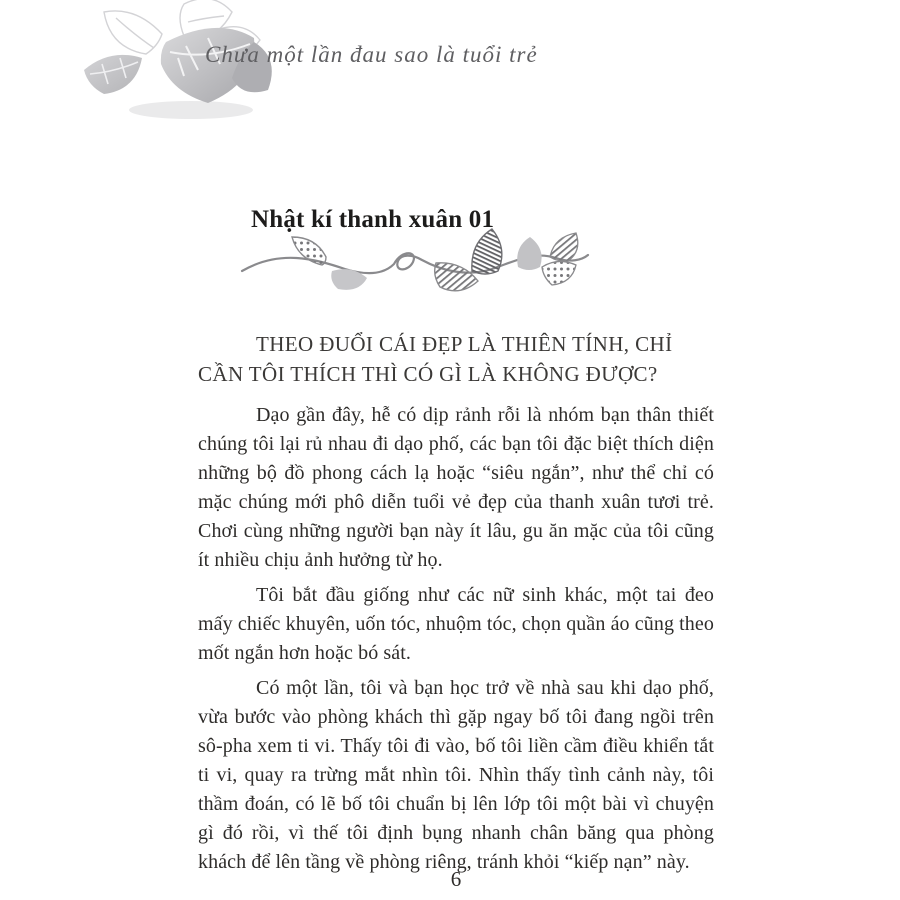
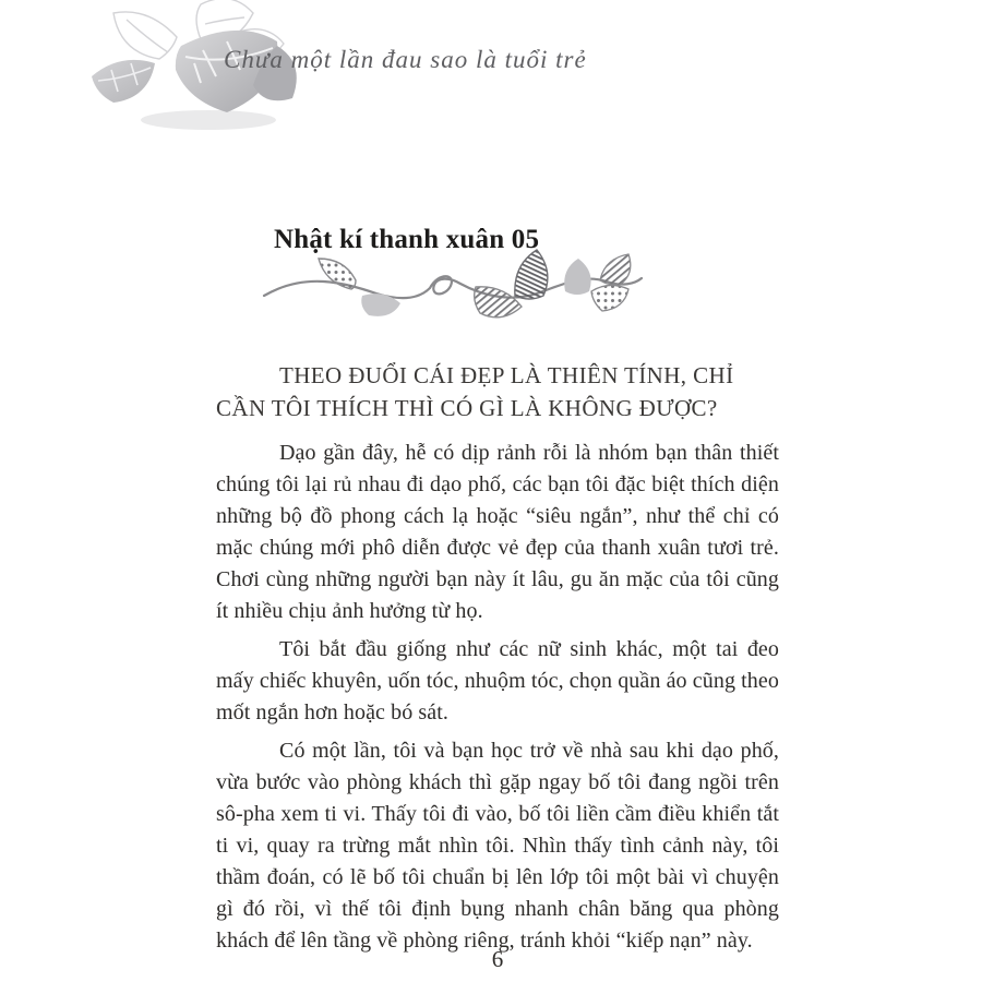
  Chưa một lần đau sao là tuổi trẻ
- Nhật kí thanh xuân 01
+ Nhật kí thanh xuân 05
  THEO ĐUỔI CÁI ĐẸP LÀ THIÊN TÍNH, CHỈ CẦN TÔI THÍCH THÌ CÓ GÌ LÀ KHÔNG ĐƯỢC?
- Dạo gần đây, hễ có dịp rảnh rỗi là nhóm bạn thân thiết chúng tôi lại rủ nhau đi dạo phố, các bạn tôi đặc biệt thích diện những bộ đồ phong cách lạ hoặc “siêu ngắn”, như thể chỉ có mặc chúng mới phô diễn tuổi vẻ đẹp của thanh xuân tươi trẻ. Chơi cùng những người bạn này ít lâu, gu ăn mặc của tôi cũng ít nhiều chịu ảnh hưởng từ họ.
+ Dạo gần đây, hễ có dịp rảnh rỗi là nhóm bạn thân thiết chúng tôi lại rủ nhau đi dạo phố, các bạn tôi đặc biệt thích diện những bộ đồ phong cách lạ hoặc “siêu ngắn”, như thể chỉ có mặc chúng mới phô diễn được vẻ đẹp của thanh xuân tươi trẻ. Chơi cùng những người bạn này ít lâu, gu ăn mặc của tôi cũng ít nhiều chịu ảnh hưởng từ họ.
  Tôi bắt đầu giống như các nữ sinh khác, một tai đeo mấy chiếc khuyên, uốn tóc, nhuộm tóc, chọn quần áo cũng theo mốt ngắn hơn hoặc bó sát.
  Có một lần, tôi và bạn học trở về nhà sau khi dạo phố, vừa bước vào phòng khách thì gặp ngay bố tôi đang ngồi trên sô-pha xem ti vi. Thấy tôi đi vào, bố tôi liền cầm điều khiển tắt ti vi, quay ra trừng mắt nhìn tôi. Nhìn thấy tình cảnh này, tôi thầm đoán, có lẽ bố tôi chuẩn bị lên lớp tôi một bài vì chuyện gì đó rồi, vì thế tôi định bụng nhanh chân băng qua phòng khách để lên tầng về phòng riêng, tránh khỏi “kiếp nạn” này.
  6
